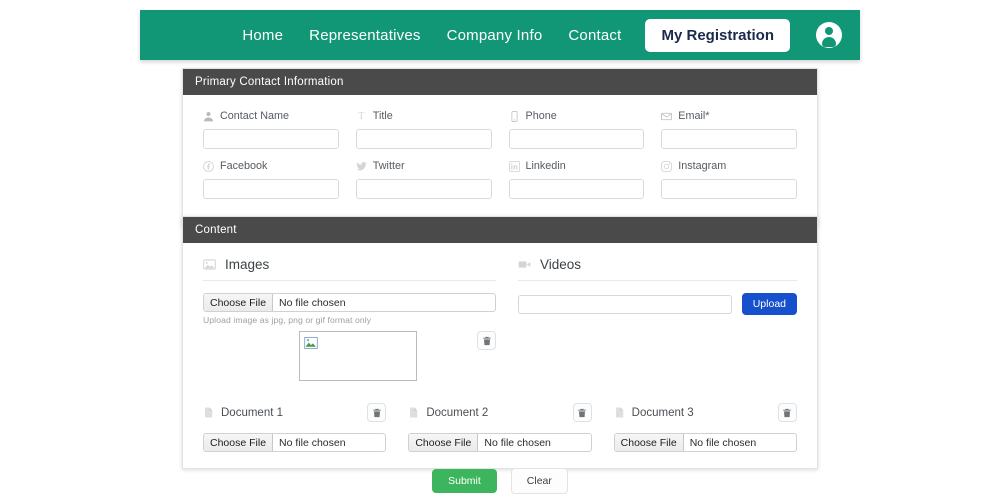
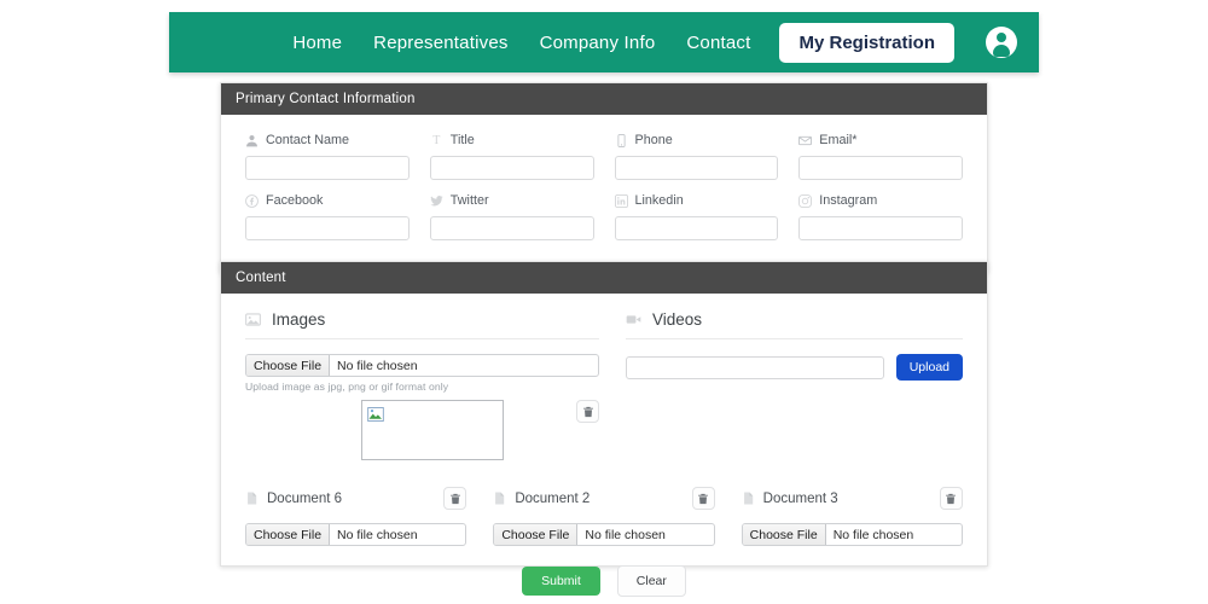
  Home
  Representatives
  Company Info
  Contact
  My Registration
  Primary Contact Information
  Contact Name
  T
  Title
  Phone
  Email*
  Facebook
  Twitter
  Linkedin
  Instagram
  Content
  Images
  Choose File
  No file chosen
  Upload image as jpg, png or gif format only
  Videos
  Upload
- Document 1
+ Document 6
  Choose File
  No file chosen
  Document 2
  Choose File
  No file chosen
  Document 3
  Choose File
  No file chosen
  Submit
  Clear
